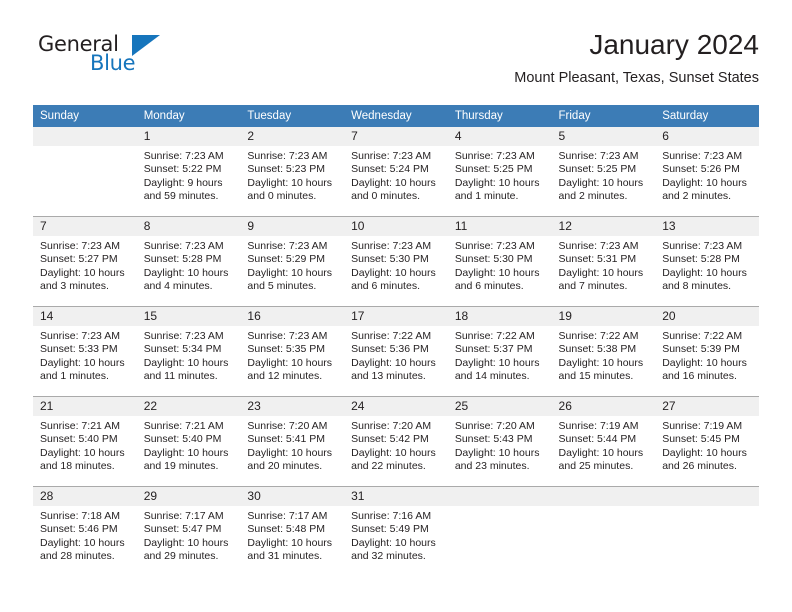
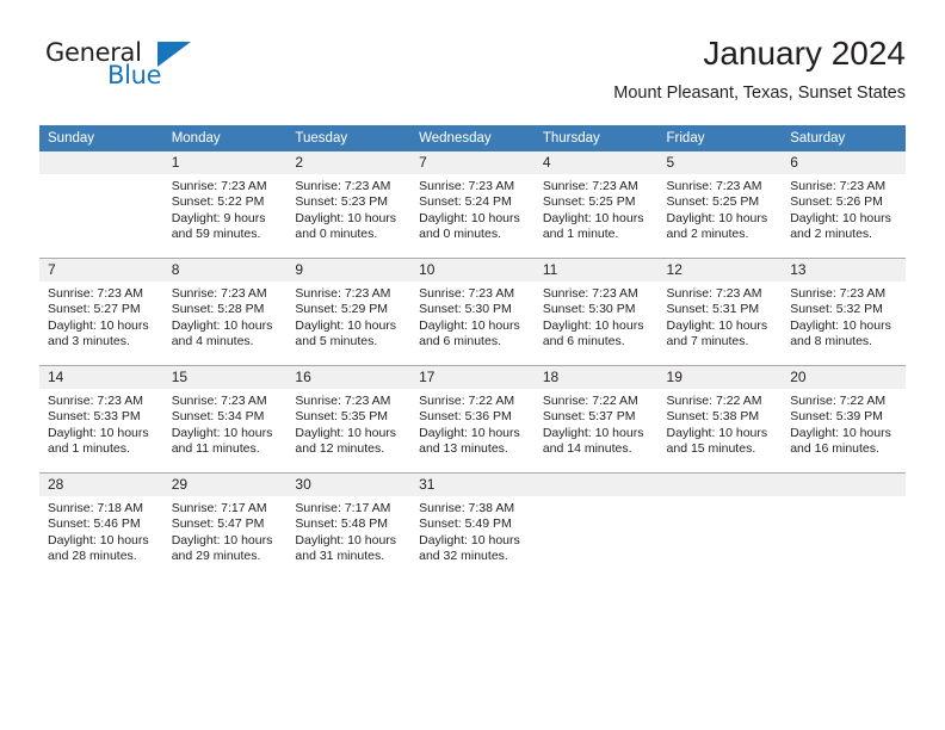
  General
  Blue
  January 2024
  Mount Pleasant, Texas, Sunset States
  Sunday	Monday	Tuesday	Wednesday	Thursday	Friday	Saturday
  	1Sunrise: 7:23 AMSunset: 5:22 PMDaylight: 9 hoursand 59 minutes.	2Sunrise: 7:23 AMSunset: 5:23 PMDaylight: 10 hoursand 0 minutes.	7Sunrise: 7:23 AMSunset: 5:24 PMDaylight: 10 hoursand 0 minutes.	4Sunrise: 7:23 AMSunset: 5:25 PMDaylight: 10 hoursand 1 minute.	5Sunrise: 7:23 AMSunset: 5:25 PMDaylight: 10 hoursand 2 minutes.	6Sunrise: 7:23 AMSunset: 5:26 PMDaylight: 10 hoursand 2 minutes.
- 7Sunrise: 7:23 AMSunset: 5:27 PMDaylight: 10 hoursand 3 minutes.	8Sunrise: 7:23 AMSunset: 5:28 PMDaylight: 10 hoursand 4 minutes.	9Sunrise: 7:23 AMSunset: 5:29 PMDaylight: 10 hoursand 5 minutes.	10Sunrise: 7:23 AMSunset: 5:30 PMDaylight: 10 hoursand 6 minutes.	11Sunrise: 7:23 AMSunset: 5:30 PMDaylight: 10 hoursand 6 minutes.	12Sunrise: 7:23 AMSunset: 5:31 PMDaylight: 10 hoursand 7 minutes.	13Sunrise: 7:23 AMSunset: 5:28 PMDaylight: 10 hoursand 8 minutes.
+ 7Sunrise: 7:23 AMSunset: 5:27 PMDaylight: 10 hoursand 3 minutes.	8Sunrise: 7:23 AMSunset: 5:28 PMDaylight: 10 hoursand 4 minutes.	9Sunrise: 7:23 AMSunset: 5:29 PMDaylight: 10 hoursand 5 minutes.	10Sunrise: 7:23 AMSunset: 5:30 PMDaylight: 10 hoursand 6 minutes.	11Sunrise: 7:23 AMSunset: 5:30 PMDaylight: 10 hoursand 6 minutes.	12Sunrise: 7:23 AMSunset: 5:31 PMDaylight: 10 hoursand 7 minutes.	13Sunrise: 7:23 AMSunset: 5:32 PMDaylight: 10 hoursand 8 minutes.
  14Sunrise: 7:23 AMSunset: 5:33 PMDaylight: 10 hoursand 1 minutes.	15Sunrise: 7:23 AMSunset: 5:34 PMDaylight: 10 hoursand 11 minutes.	16Sunrise: 7:23 AMSunset: 5:35 PMDaylight: 10 hoursand 12 minutes.	17Sunrise: 7:22 AMSunset: 5:36 PMDaylight: 10 hoursand 13 minutes.	18Sunrise: 7:22 AMSunset: 5:37 PMDaylight: 10 hoursand 14 minutes.	19Sunrise: 7:22 AMSunset: 5:38 PMDaylight: 10 hoursand 15 minutes.	20Sunrise: 7:22 AMSunset: 5:39 PMDaylight: 10 hoursand 16 minutes.
- 21Sunrise: 7:21 AMSunset: 5:40 PMDaylight: 10 hoursand 18 minutes.	22Sunrise: 7:21 AMSunset: 5:40 PMDaylight: 10 hoursand 19 minutes.	23Sunrise: 7:20 AMSunset: 5:41 PMDaylight: 10 hoursand 20 minutes.	24Sunrise: 7:20 AMSunset: 5:42 PMDaylight: 10 hoursand 22 minutes.	25Sunrise: 7:20 AMSunset: 5:43 PMDaylight: 10 hoursand 23 minutes.	26Sunrise: 7:19 AMSunset: 5:44 PMDaylight: 10 hoursand 25 minutes.	27Sunrise: 7:19 AMSunset: 5:45 PMDaylight: 10 hoursand 26 minutes.
- 28Sunrise: 7:18 AMSunset: 5:46 PMDaylight: 10 hoursand 28 minutes.	29Sunrise: 7:17 AMSunset: 5:47 PMDaylight: 10 hoursand 29 minutes.	30Sunrise: 7:17 AMSunset: 5:48 PMDaylight: 10 hoursand 31 minutes.	31Sunrise: 7:16 AMSunset: 5:49 PMDaylight: 10 hoursand 32 minutes.
+ 28Sunrise: 7:18 AMSunset: 5:46 PMDaylight: 10 hoursand 28 minutes.	29Sunrise: 7:17 AMSunset: 5:47 PMDaylight: 10 hoursand 29 minutes.	30Sunrise: 7:17 AMSunset: 5:48 PMDaylight: 10 hoursand 31 minutes.	31Sunrise: 7:38 AMSunset: 5:49 PMDaylight: 10 hoursand 32 minutes.
